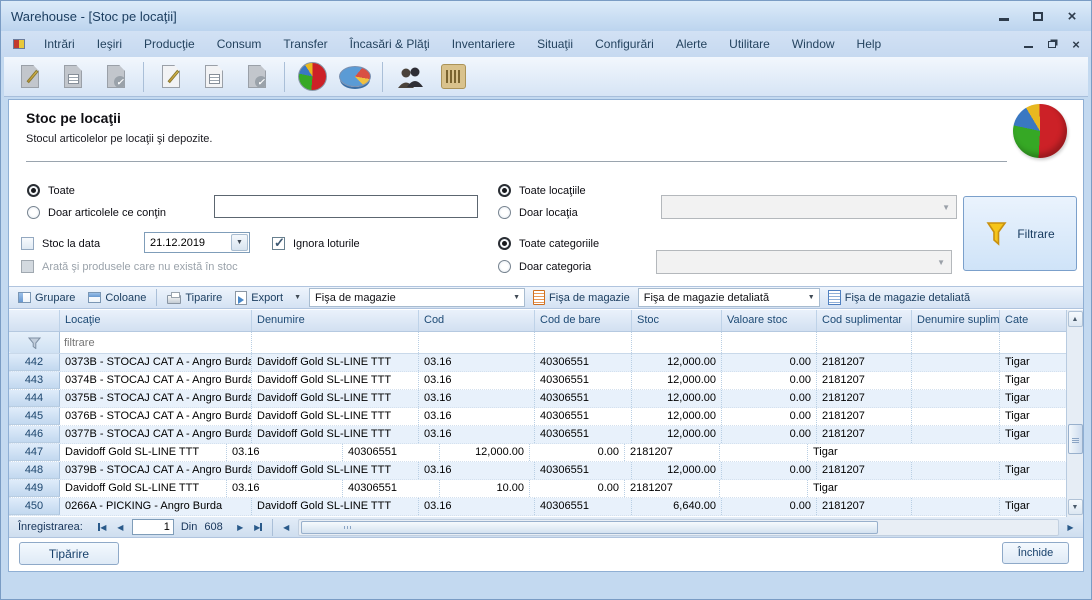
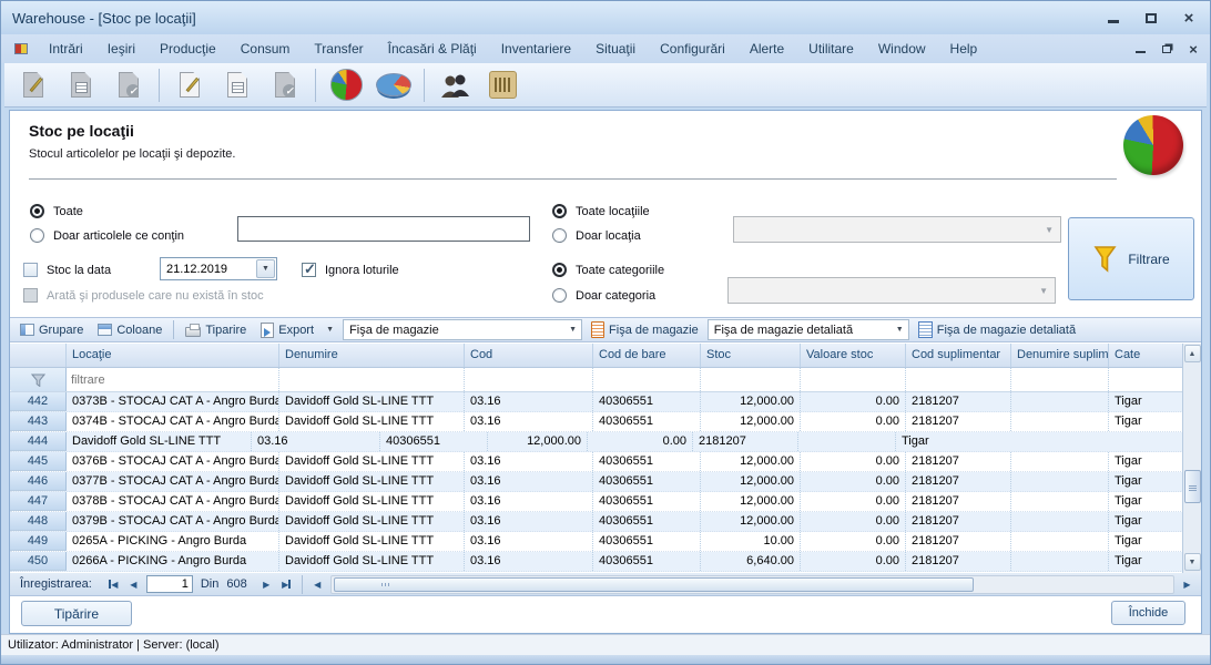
  Warehouse - [Stoc pe locaţii]
  ×
  Intrări
  Ieşiri
  Producţie
  Consum
  Transfer
  Încasări & Plăţi
  Inventariere
  Situaţii
  Configurări
  Alerte
  Utilitare
  Window
  Help
  ×
  ✓
  ✓
  Stoc pe locaţii
  Stocul articolelor pe locaţii şi depozite.
  Toate
  Doar articolele ce conţin
  Stoc la data
  21.12.2019
  Ignora loturile
  Arată şi produsele care nu există în stoc
  Toate locaţiile
  Doar locaţia
  ▼
  Toate categoriile
  Doar categoria
  ▼
  Filtrare
  Grupare
  Coloane
  Tiparire
  Export
  Fişa de magazie
  Fişa de magazie
  Fişa de magazie detaliată
  Fişa de magazie detaliată
  Locaţie
  Denumire
  Cod
  Cod de bare
  Stoc
  Valoare stoc
  Cod suplimentar
  Denumire suplim
  Cate
  filtrare
  442
  0373B - STOCAJ CAT A - Angro Burda
  Davidoff Gold SL-LINE TTT
  03.16
  40306551
  12,000.00
  0.00
  2181207
  Tigar
  443
  0374B - STOCAJ CAT A - Angro Burda
  Davidoff Gold SL-LINE TTT
  03.16
  40306551
  12,000.00
  0.00
  2181207
  Tigar
  444
- 0375B - STOCAJ CAT A - Angro Burda
  Davidoff Gold SL-LINE TTT
  03.16
  40306551
  12,000.00
  0.00
  2181207
  Tigar
  445
  0376B - STOCAJ CAT A - Angro Burda
  Davidoff Gold SL-LINE TTT
  03.16
  40306551
  12,000.00
  0.00
  2181207
  Tigar
  446
  0377B - STOCAJ CAT A - Angro Burda
  Davidoff Gold SL-LINE TTT
  03.16
  40306551
  12,000.00
  0.00
  2181207
  Tigar
  447
+ 0378B - STOCAJ CAT A - Angro Burda
  Davidoff Gold SL-LINE TTT
  03.16
  40306551
  12,000.00
  0.00
  2181207
  Tigar
  448
  0379B - STOCAJ CAT A - Angro Burda
  Davidoff Gold SL-LINE TTT
  03.16
  40306551
  12,000.00
  0.00
  2181207
  Tigar
  449
+ 0265A - PICKING - Angro Burda
  Davidoff Gold SL-LINE TTT
  03.16
  40306551
  10.00
  0.00
  2181207
  Tigar
  450
  0266A - PICKING - Angro Burda
  Davidoff Gold SL-LINE TTT
  03.16
  40306551
  6,640.00
  0.00
  2181207
  Tigar
  Înregistrarea:
  ◀
  ◀
  1
  Din
  608
  ▶
  ▶
  ◀
  ▶
  Tipărire
  Închide
+ Utilizator: Administrator | Server: (local)
